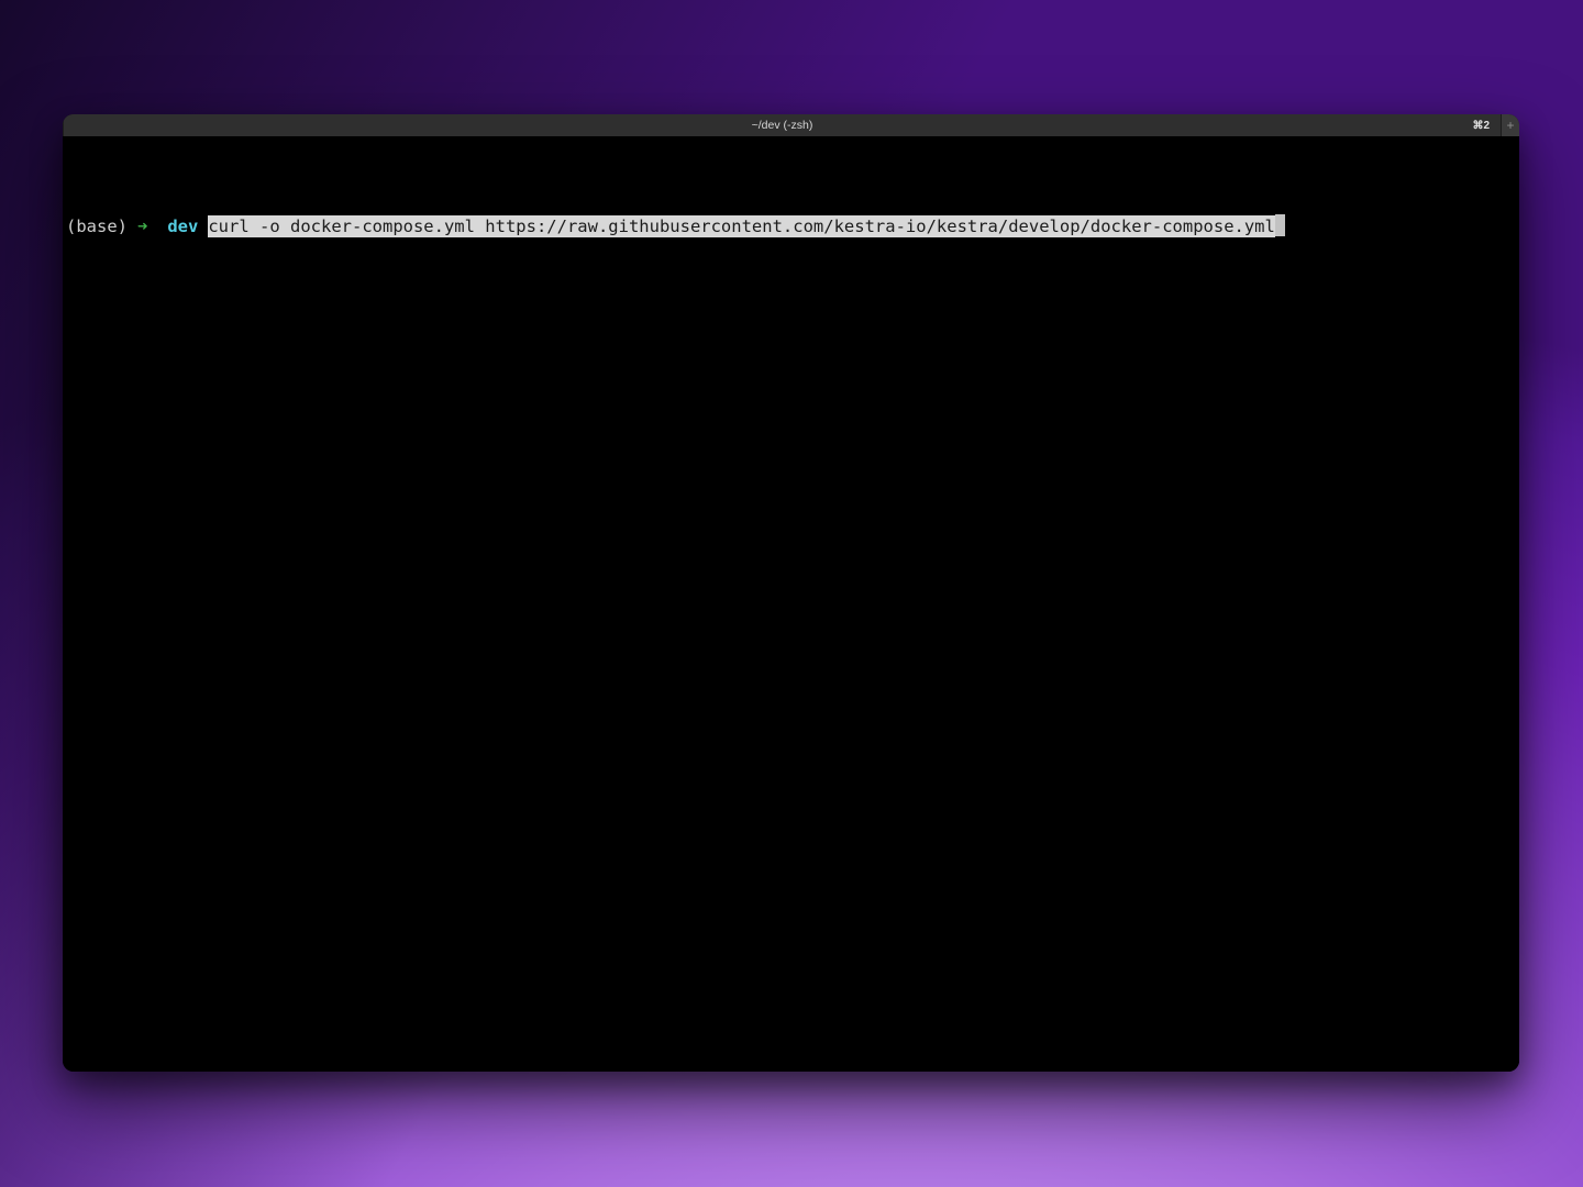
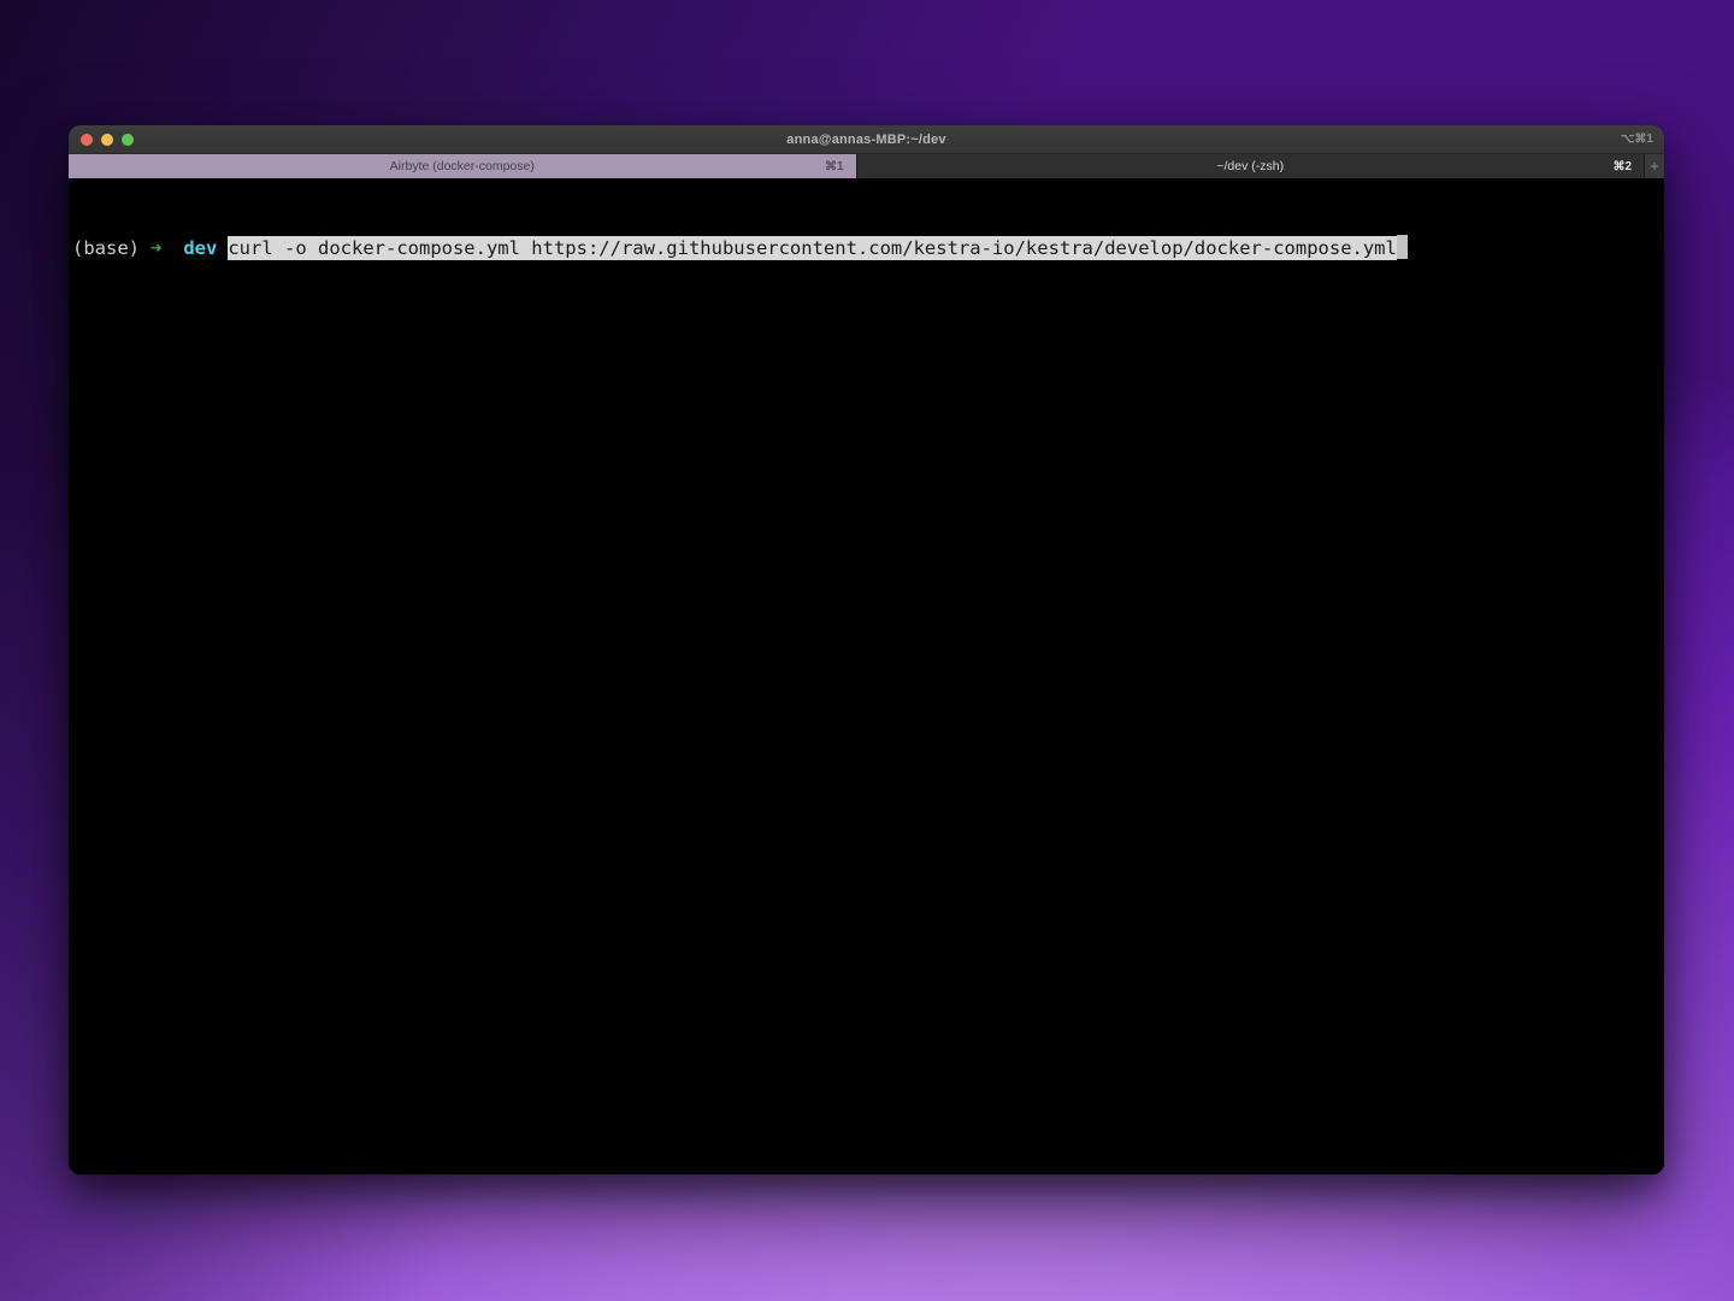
+ anna@annas-MBP:~/dev
+ ⌥⌘1
+ Airbyte (docker-compose)
+ ⌘1
  ~/dev (-zsh)
  ⌘2
  +
  (base) ➜ dev curl -o docker-compose.yml https://raw.githubusercontent.com/kestra-io/kestra/develop/docker-compose.yml
